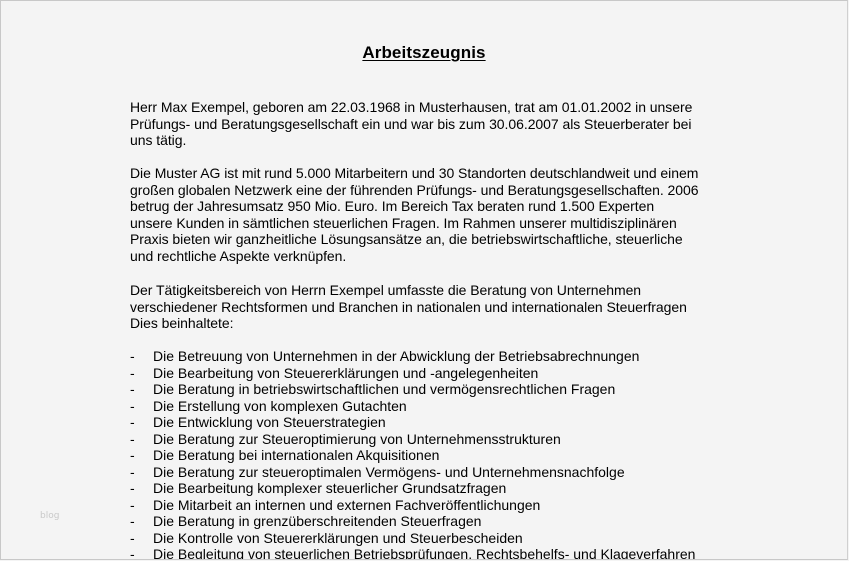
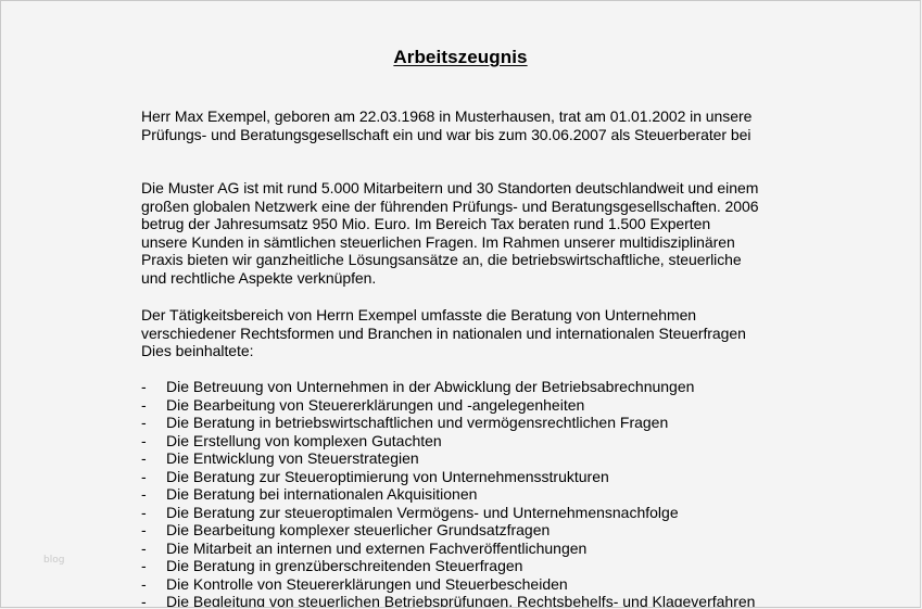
  Arbeitszeugnis
  Herr Max Exempel, geboren am 22.03.1968 in Musterhausen, trat am 01.01.2002 in unsere
  Prüfungs- und Beratungsgesellschaft ein und war bis zum 30.06.2007 als Steuerberater bei
- uns tätig.
  Die Muster AG ist mit rund 5.000 Mitarbeitern und 30 Standorten deutschlandweit und einem
  großen globalen Netzwerk eine der führenden Prüfungs- und Beratungsgesellschaften. 2006
  betrug der Jahresumsatz 950 Mio. Euro. Im Bereich Tax beraten rund 1.500 Experten
  unsere Kunden in sämtlichen steuerlichen Fragen. Im Rahmen unserer multidisziplinären
  Praxis bieten wir ganzheitliche Lösungsansätze an, die betriebswirtschaftliche, steuerliche
  und rechtliche Aspekte verknüpfen.
  Der Tätigkeitsbereich von Herrn Exempel umfasste die Beratung von Unternehmen
  verschiedener Rechtsformen und Branchen in nationalen und internationalen Steuerfragen
  Dies beinhaltete:
  -
  Die Betreuung von Unternehmen in der Abwicklung der Betriebsabrechnungen
  -
  Die Bearbeitung von Steuererklärungen und -angelegenheiten
  -
  Die Beratung in betriebswirtschaftlichen und vermögensrechtlichen Fragen
  -
  Die Erstellung von komplexen Gutachten
  -
  Die Entwicklung von Steuerstrategien
  -
  Die Beratung zur Steueroptimierung von Unternehmensstrukturen
  -
  Die Beratung bei internationalen Akquisitionen
  -
  Die Beratung zur steueroptimalen Vermögens- und Unternehmensnachfolge
  -
  Die Bearbeitung komplexer steuerlicher Grundsatzfragen
  -
  Die Mitarbeit an internen und externen Fachveröffentlichungen
  -
  Die Beratung in grenzüberschreitenden Steuerfragen
  -
  Die Kontrolle von Steuererklärungen und Steuerbescheiden
  -
  Die Begleitung von steuerlichen Betriebsprüfungen, Rechtsbehelfs- und Klageverfahren
  blog
